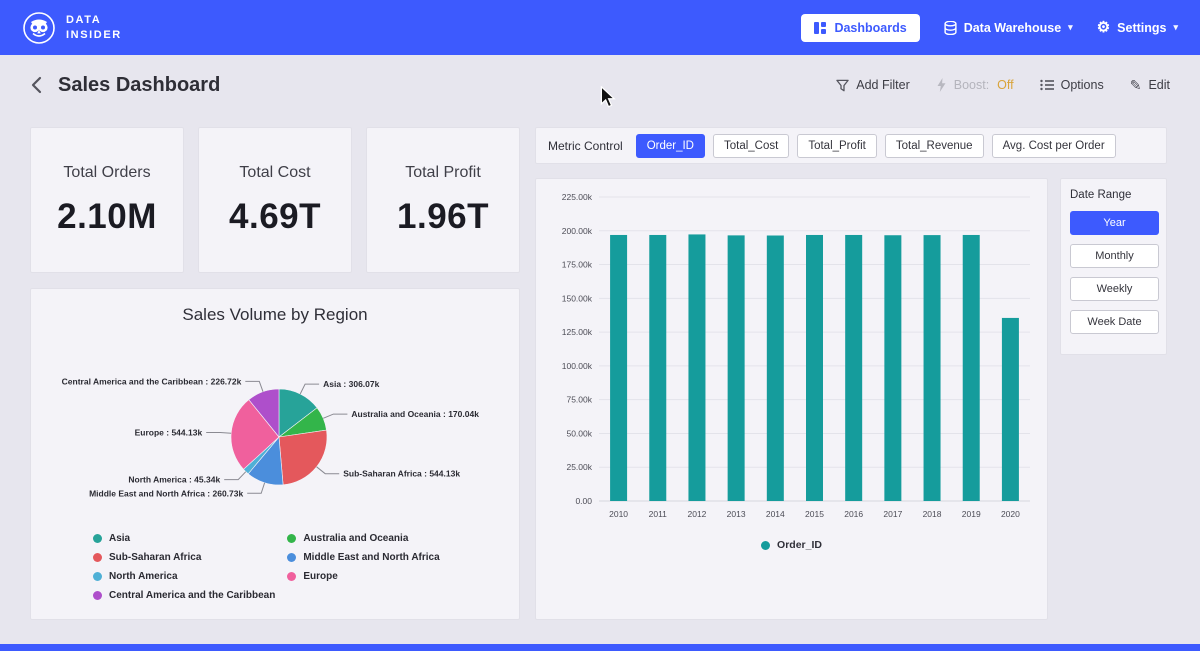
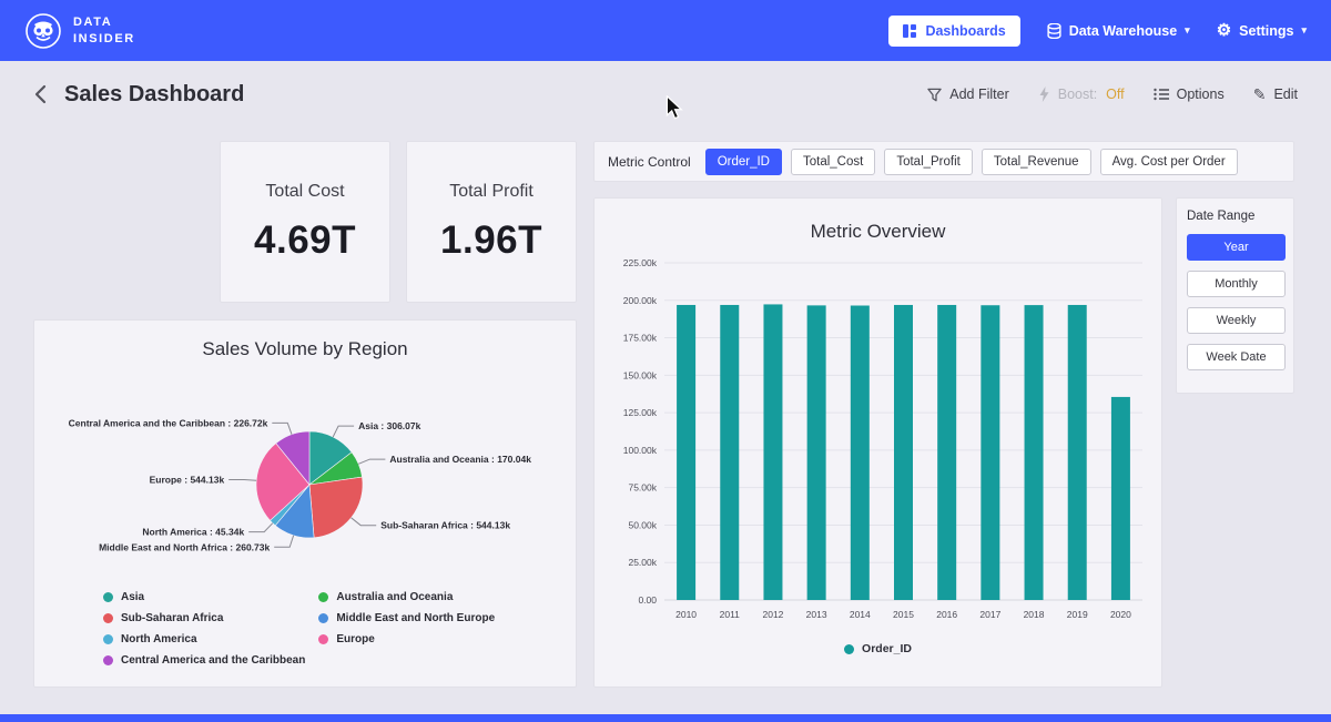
  DATA
  INSIDER
  Dashboards
  Data Warehouse
  ▾
  ⚙
  Settings
  ▾
  Sales Dashboard
  Add Filter
  Boost:
  Off
  Options
  ✎
  Edit
- Total Orders
- 2.10M
  Total Cost
  4.69T
  Total Profit
  1.96T
  Metric Control
  Order_ID
  Total_Cost
  Total_Profit
  Total_Revenue
  Avg. Cost per Order
+ Metric Overview
  0.00
  25.00k
  50.00k
  75.00k
  100.00k
  125.00k
  150.00k
  175.00k
  200.00k
  225.00k
  2010
  2011
  2012
  2013
  2014
  2015
  2016
  2017
  2018
  2019
  2020
  Order_ID
  Date Range
  Year
  Monthly
  Weekly
  Week Date
  Sales Volume by Region
  Asia : 306.07k
  Australia and Oceania : 170.04k
  Sub-Saharan Africa : 544.13k
  Middle East and North Africa : 260.73k
  North America : 45.34k
  Europe : 544.13k
  Central America and the Caribbean : 226.72k
  Asia
  Sub-Saharan Africa
  North America
  Central America and the Caribbean
  Australia and Oceania
- Middle East and North Africa
+ Middle East and North Europe
  Europe
